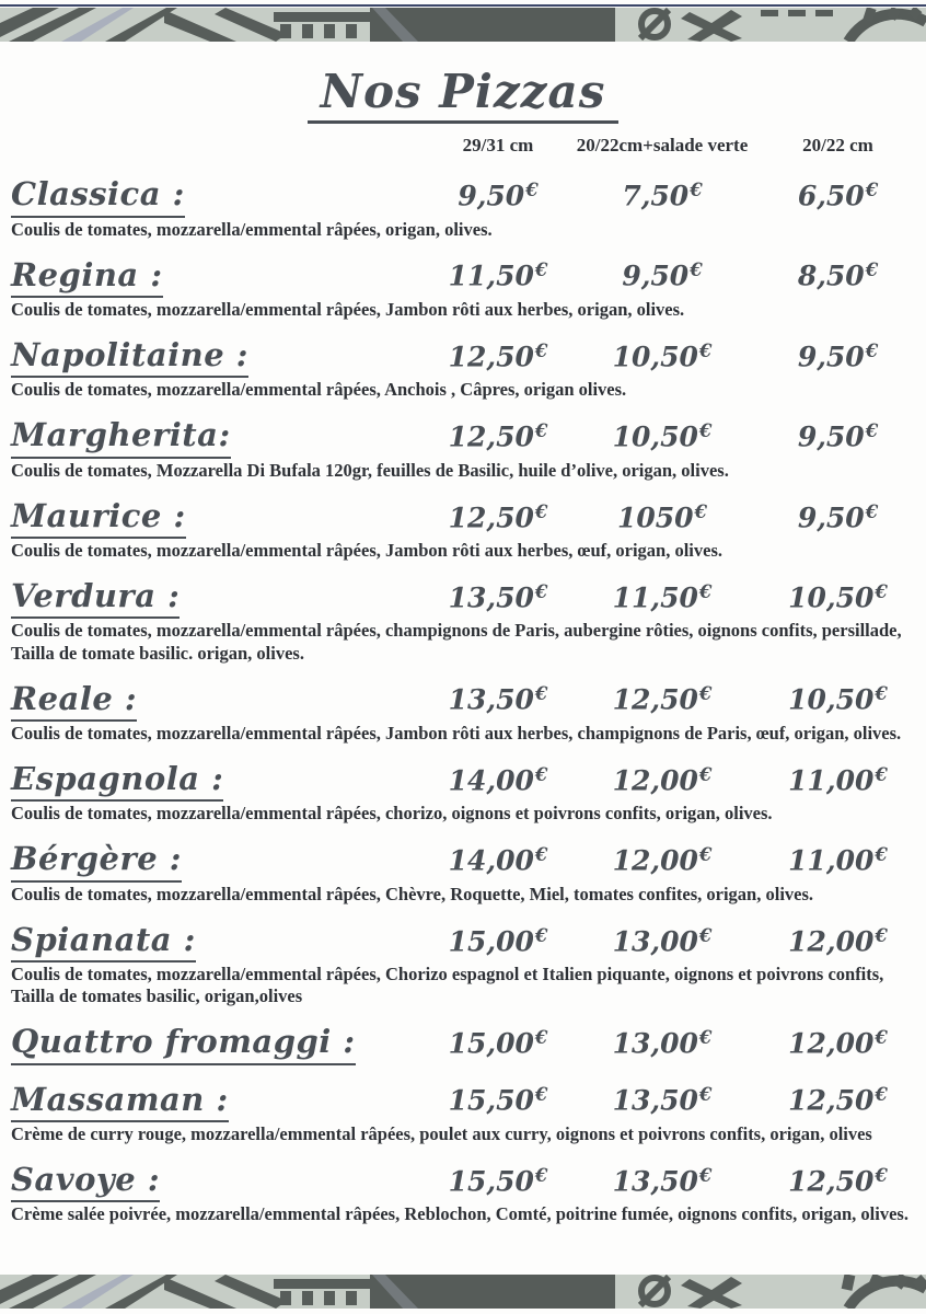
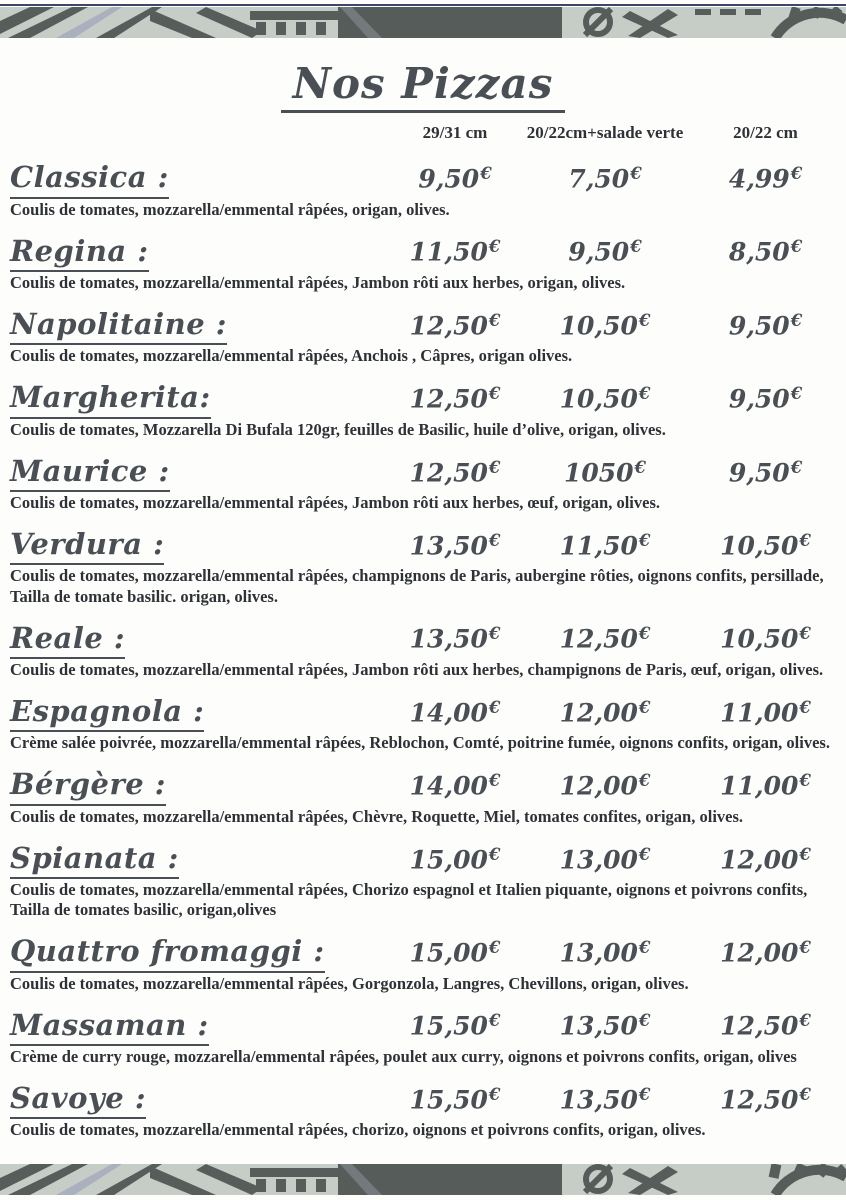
  Nos Pizzas
  29/31 cm
  20/22cm+salade verte
  20/22 cm
  Classica :
  9,50€
  7,50€
- 6,50€
+ 4,99€
  Coulis de tomates, mozzarella/emmental râpées, origan, olives.
  Regina :
  11,50€
  9,50€
  8,50€
  Coulis de tomates, mozzarella/emmental râpées, Jambon rôti aux herbes, origan, olives.
  Napolitaine :
  12,50€
  10,50€
  9,50€
  Coulis de tomates, mozzarella/emmental râpées, Anchois , Câpres, origan olives.
  Margherita:
  12,50€
  10,50€
  9,50€
  Coulis de tomates, Mozzarella Di Bufala 120gr, feuilles de Basilic, huile d’olive, origan, olives.
  Maurice :
  12,50€
  1050€
  9,50€
  Coulis de tomates, mozzarella/emmental râpées, Jambon rôti aux herbes, œuf, origan, olives.
  Verdura :
  13,50€
  11,50€
  10,50€
  Coulis de tomates, mozzarella/emmental râpées, champignons de Paris, aubergine rôties, oignons confits, persillade, Tailla de tomate basilic. origan, olives.
  Reale :
  13,50€
  12,50€
  10,50€
  Coulis de tomates, mozzarella/emmental râpées, Jambon rôti aux herbes, champignons de Paris, œuf, origan, olives.
  Espagnola :
  14,00€
  12,00€
  11,00€
- Coulis de tomates, mozzarella/emmental râpées, chorizo, oignons et poivrons confits, origan, olives.
+ Crème salée poivrée, mozzarella/emmental râpées, Reblochon, Comté, poitrine fumée, oignons confits, origan, olives.
  Bérgère :
  14,00€
  12,00€
  11,00€
  Coulis de tomates, mozzarella/emmental râpées, Chèvre, Roquette, Miel, tomates confites, origan, olives.
  Spianata :
  15,00€
  13,00€
  12,00€
  Coulis de tomates, mozzarella/emmental râpées, Chorizo espagnol et Italien piquante, oignons et poivrons confits, Tailla de tomates basilic, origan,olives
  Quattro fromaggi :
  15,00€
  13,00€
  12,00€
+ Coulis de tomates, mozzarella/emmental râpées, Gorgonzola, Langres, Chevillons, origan, olives.
  Massaman :
  15,50€
  13,50€
  12,50€
  Crème de curry rouge, mozzarella/emmental râpées, poulet aux curry, oignons et poivrons confits, origan, olives
  Savoye :
  15,50€
  13,50€
  12,50€
- Crème salée poivrée, mozzarella/emmental râpées, Reblochon, Comté, poitrine fumée, oignons confits, origan, olives.
+ Coulis de tomates, mozzarella/emmental râpées, chorizo, oignons et poivrons confits, origan, olives.
